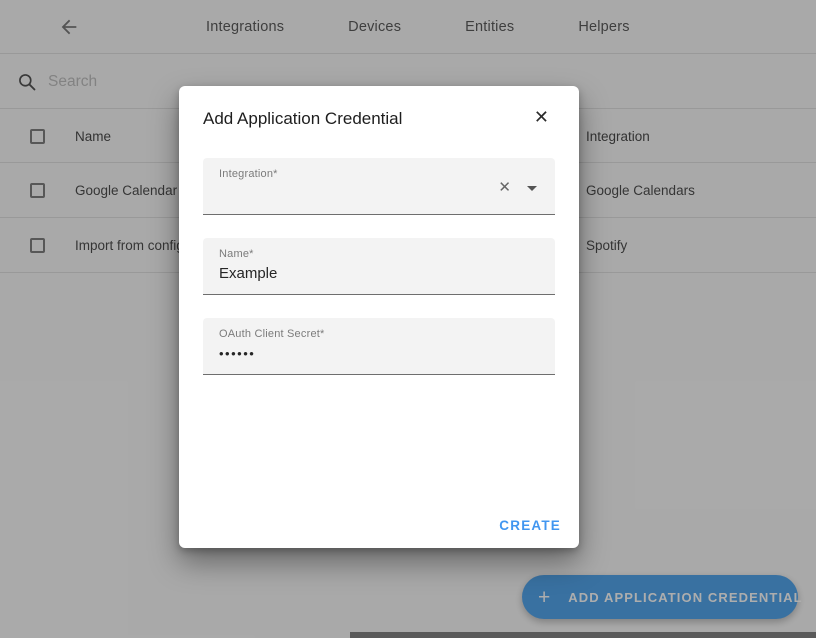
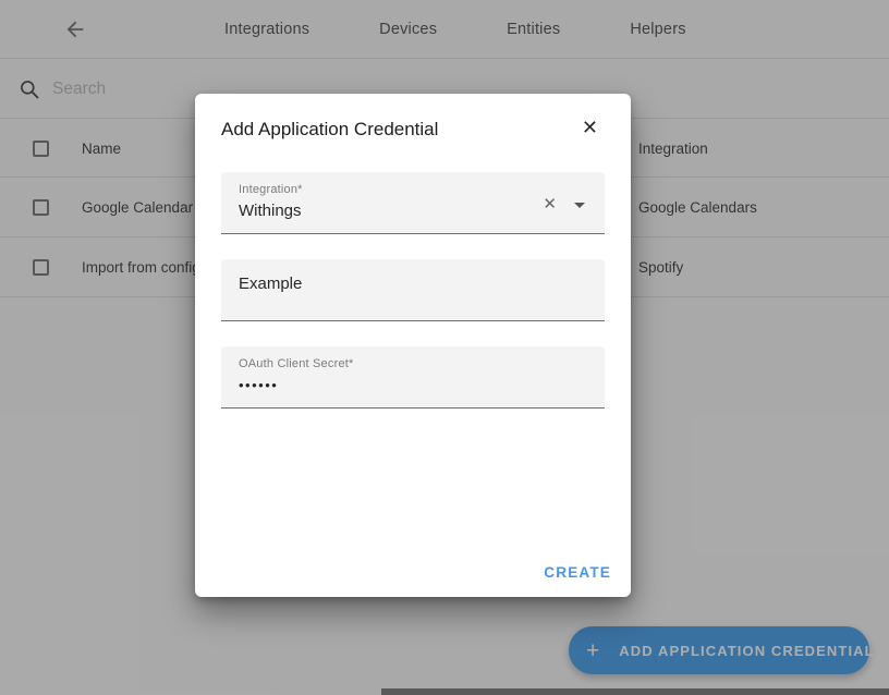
  Integrations
  Devices
  Entities
  Helpers
  Search
  Name
  Integration
  Google Calendar
  Google Calendars
  Import from confi
  Spotify
  +
  ADD APPLICATION CREDENTIAL
  Add Application Credential
  ✕
  Integration*
+ Withings
  ✕
- Name*
  Example
  OAuth Client Secret*
  ••••••
  CREATE
